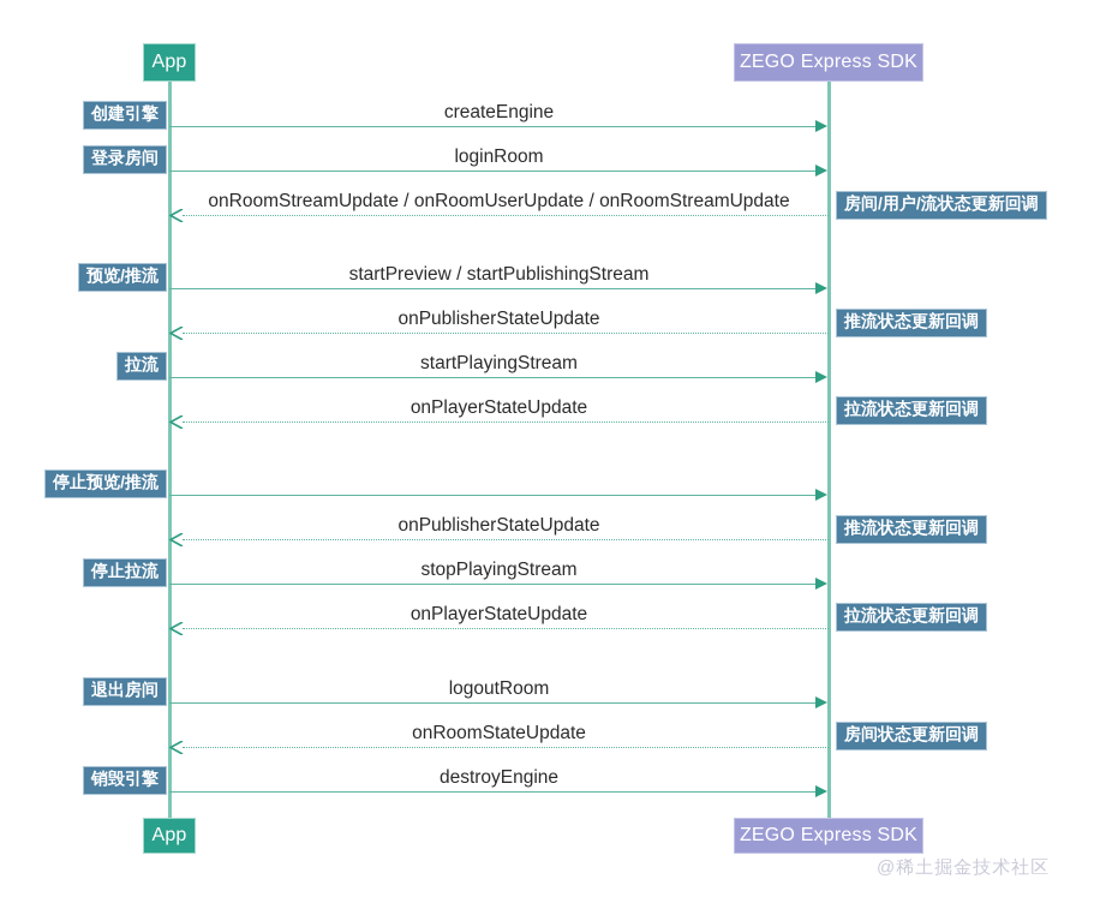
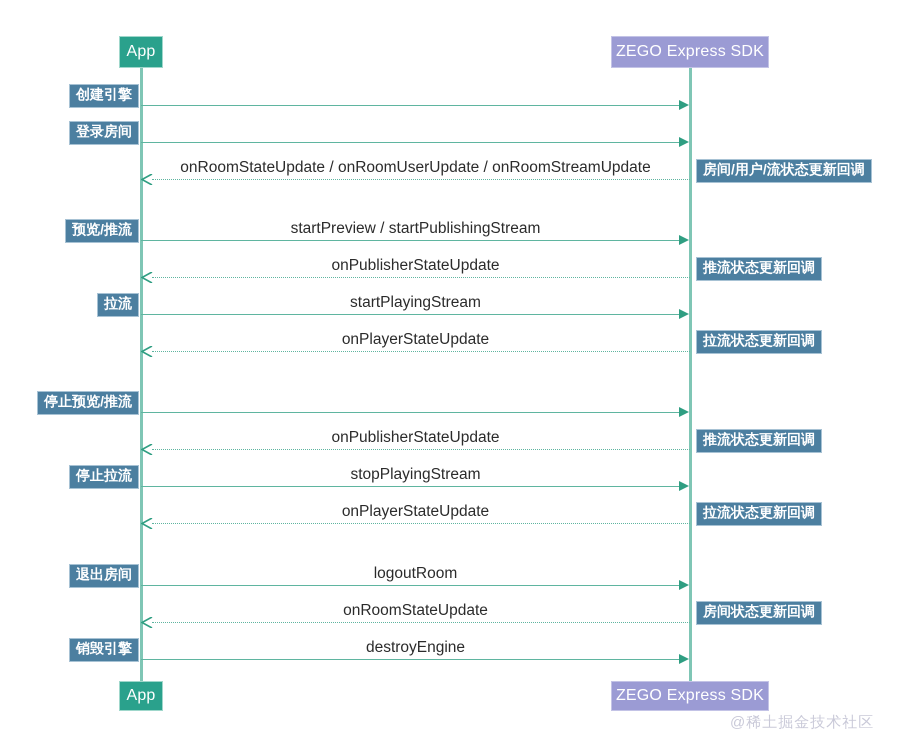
  App
  ZEGO Express SDK
  App
  ZEGO Express SDK
  创建引擎
  登录房间
  预览/推流
  拉流
  停止预览/推流
  停止拉流
  退出房间
  销毁引擎
  房间/用户/流状态更新回调
  推流状态更新回调
  拉流状态更新回调
  推流状态更新回调
  拉流状态更新回调
  房间状态更新回调
- createEngine
- loginRoom
- onRoomStreamUpdate / onRoomUserUpdate / onRoomStreamUpdate
+ onRoomStateUpdate / onRoomUserUpdate / onRoomStreamUpdate
  startPreview / startPublishingStream
  onPublisherStateUpdate
  startPlayingStream
  onPlayerStateUpdate
  onPublisherStateUpdate
  stopPlayingStream
  onPlayerStateUpdate
  logoutRoom
  onRoomStateUpdate
  destroyEngine
  @稀土掘金技术社区
